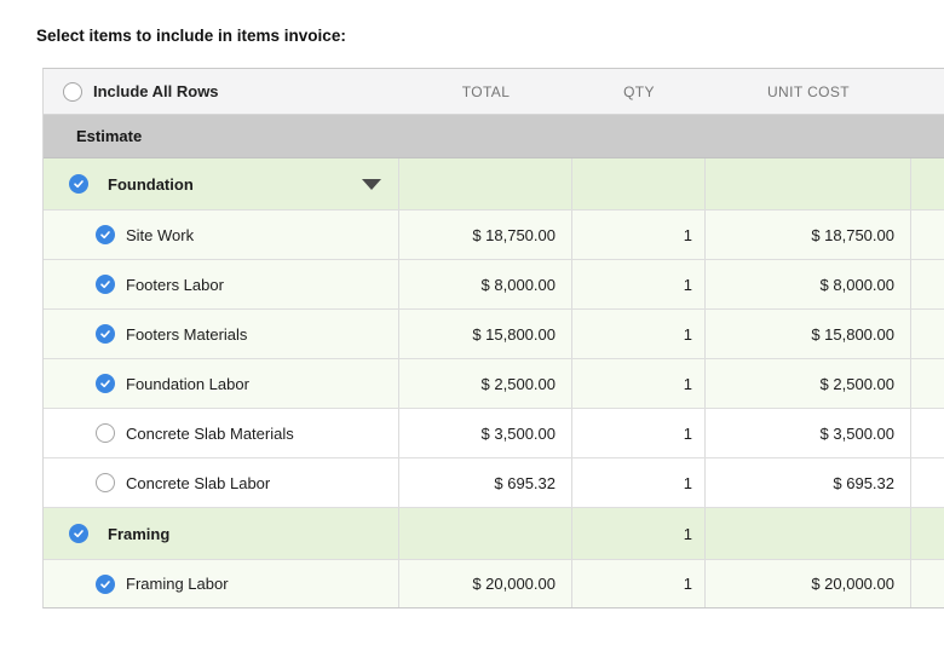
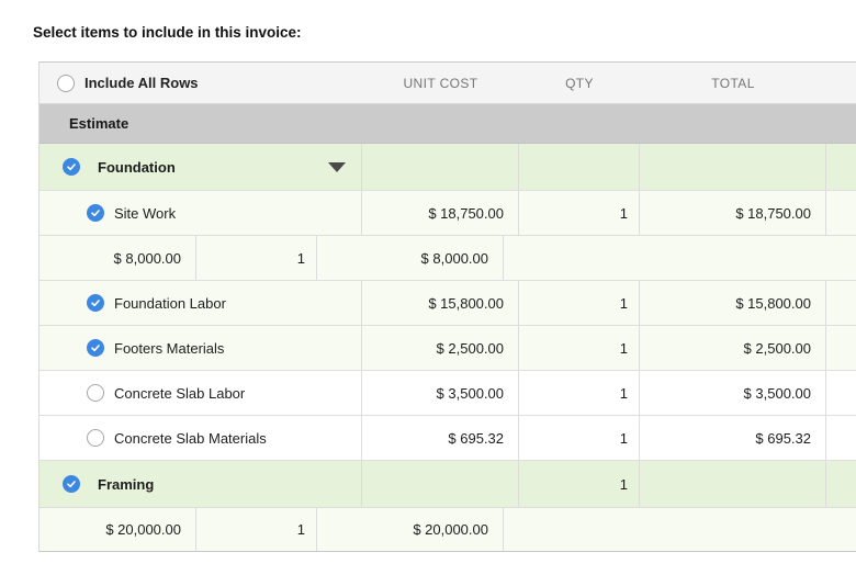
- Select items to include in items invoice:
+ Select items to include in this invoice:
  Include All Rows
- TOTAL
+ UNIT COST
  QTY
- UNIT COST
+ TOTAL
  Estimate
  Foundation
  Site Work
  $ 18,750.00
  1
  $ 18,750.00
- Footers Labor
  $ 8,000.00
  1
  $ 8,000.00
- Footers Materials
+ Foundation Labor
  $ 15,800.00
  1
  $ 15,800.00
- Foundation Labor
+ Footers Materials
  $ 2,500.00
  1
  $ 2,500.00
- Concrete Slab Materials
+ Concrete Slab Labor
  $ 3,500.00
  1
  $ 3,500.00
- Concrete Slab Labor
+ Concrete Slab Materials
  $ 695.32
  1
  $ 695.32
  Framing
  1
- Framing Labor
  $ 20,000.00
  1
  $ 20,000.00
